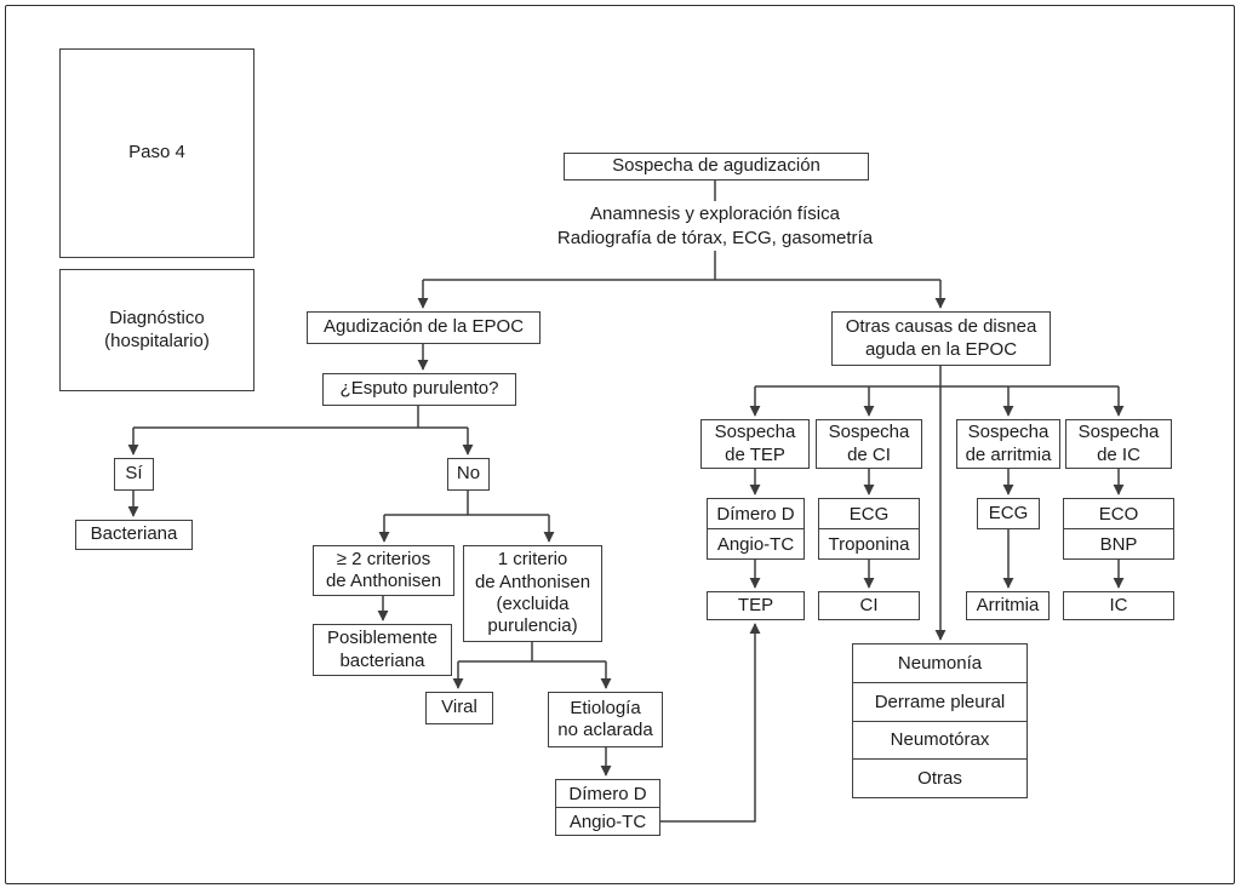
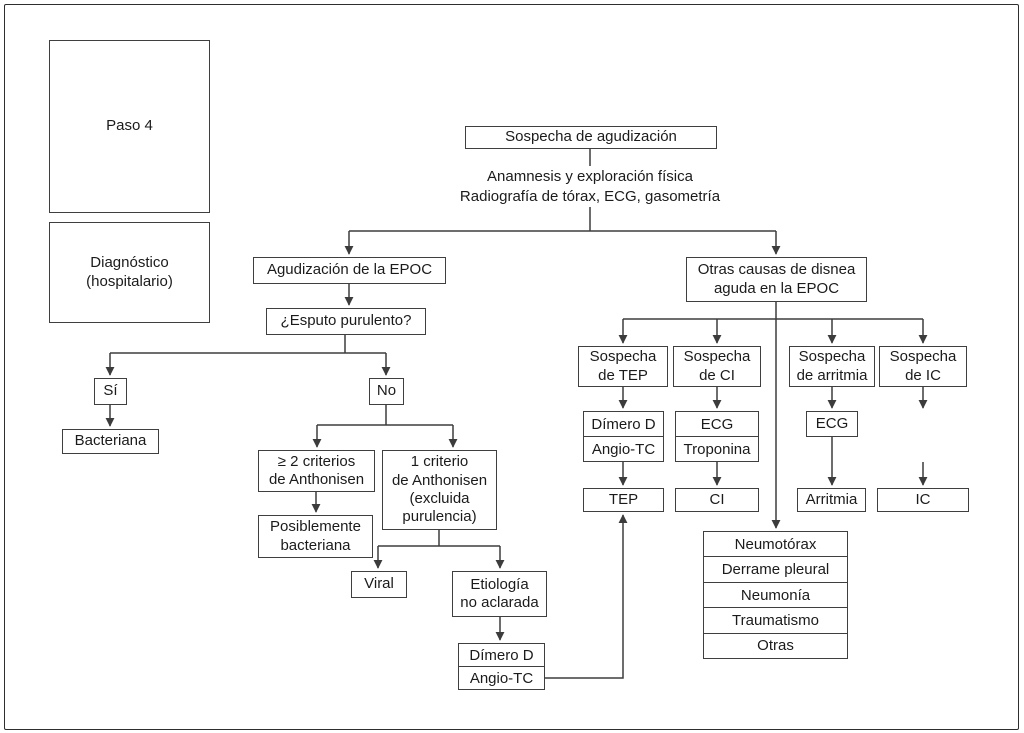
  Paso 4
  Diagnóstico
  (hospitalario)
  Sospecha de agudización
  Anamnesis y exploración física
  Radiografía de tórax, ECG, gasometría
  Agudización de la EPOC
  Otras causas de disnea
  aguda en la EPOC
  ¿Esputo purulento?
  Sí
  No
  Bacteriana
  ≥ 2 criterios
  de Anthonisen
  1 criterio
  de Anthonisen
  (excluida
  purulencia)
  Posiblemente
  bacteriana
  Viral
  Etiología
  no aclarada
  Dímero D
  Angio-TC
  Sospecha
  de TEP
  Sospecha
  de CI
  Sospecha
  de arritmia
  Sospecha
  de IC
  Dímero D
  Angio-TC
  ECG
  Troponina
  ECG
- ECO
- BNP
  TEP
  CI
  Arritmia
  IC
- Neumonía
+ Neumotórax
  Derrame pleural
- Neumotórax
+ Neumonía
+ Traumatismo
  Otras
